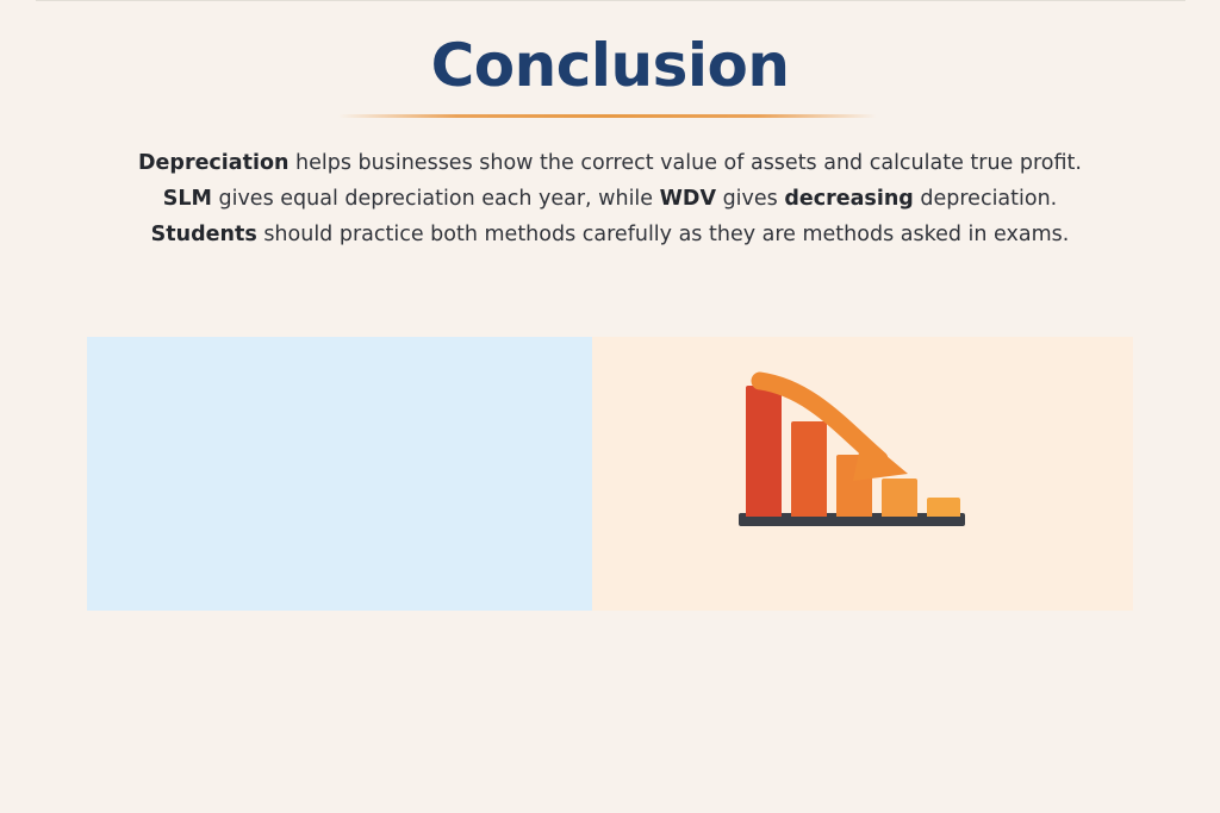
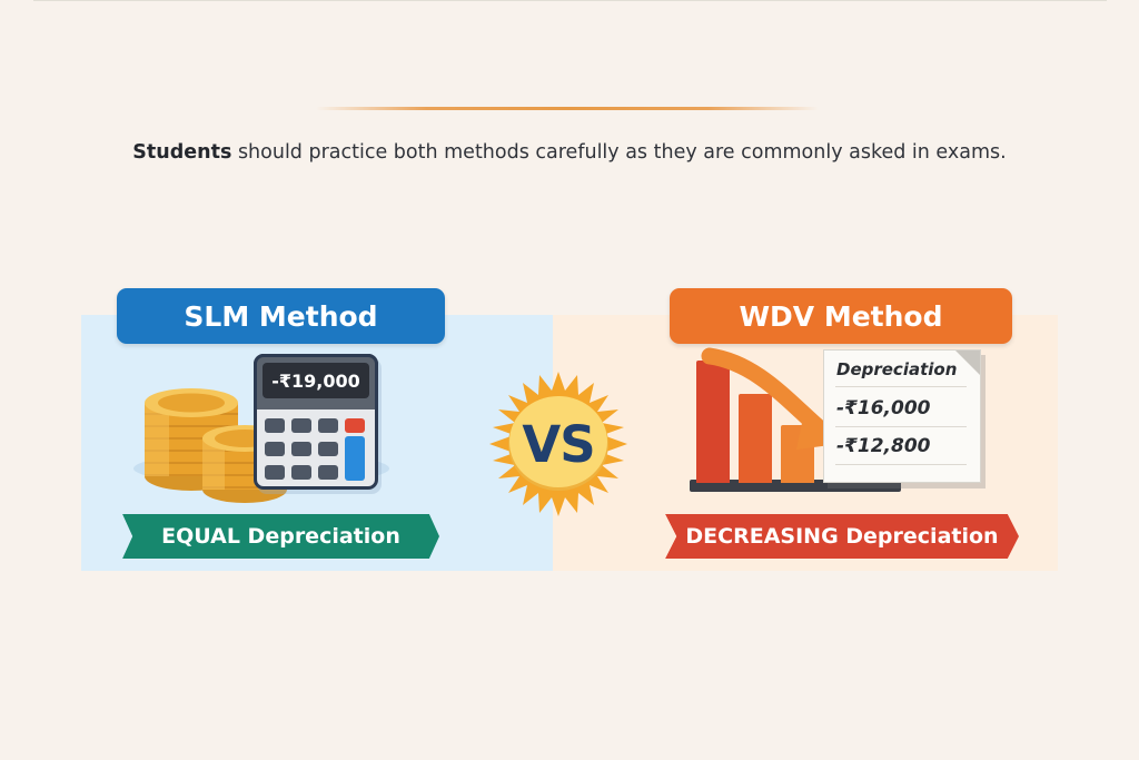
- Conclusion
- Depreciation helps businesses show the correct value of assets and calculate true profit.
- SLM gives equal depreciation each year, while WDV gives decreasing depreciation.
- Students should practice both methods carefully as they are methods asked in exams.
+ Students should practice both methods carefully as they are commonly asked in exams.
+ -₹19,000
+ Depreciation
+ -₹16,000
+ -₹12,800
+ SLM Method
+ WDV Method
+ EQUAL Depreciation
+ DECREASING Depreciation
+ VS
